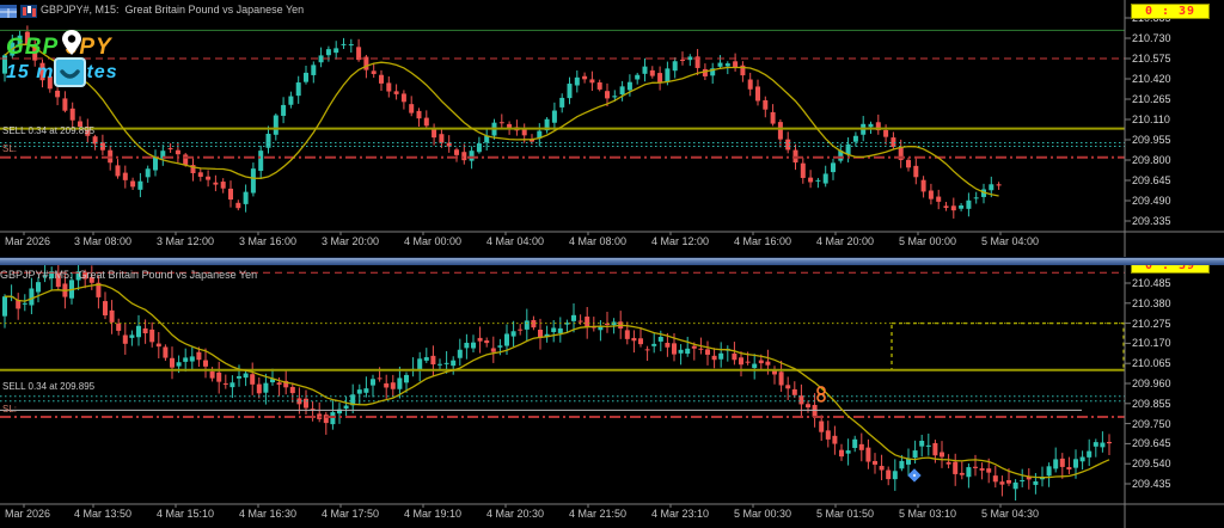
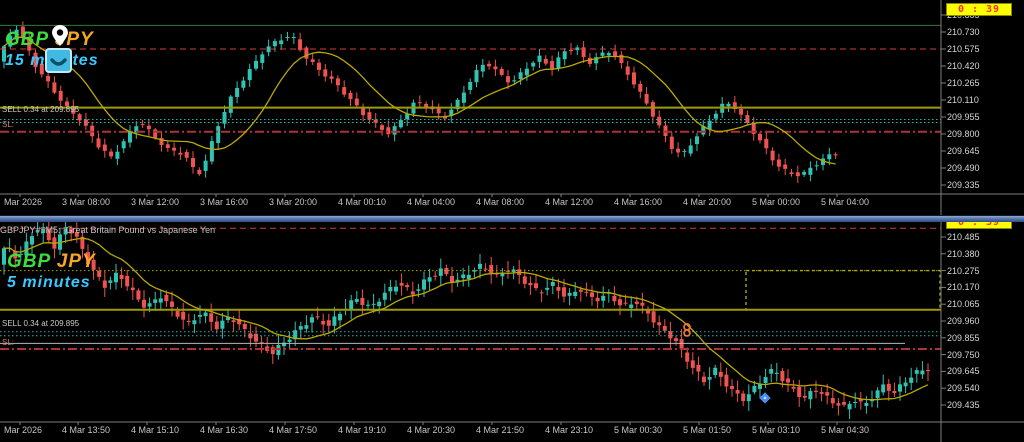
- GBPJPY#, M15: Great Britain Pound vs Japanese Yen
  GBP PY
  SELL 0.34 at 209.895
  SL:
  0 : 39
  210.730
  210.575
  210.420
  210.265
  210.110
  209.955
  209.800
  209.645
  209.490
  209.335
  Mar 2026
  3 Mar 08:00
  3 Mar 12:00
  3 Mar 16:00
  3 Mar 20:00
- 4 Mar 00:00
+ 4 Mar 00:10
  4 Mar 04:00
  4 Mar 08:00
  4 Mar 12:00
  4 Mar 16:00
  4 Mar 20:00
  5 Mar 00:00
  5 Mar 04:00
  GBPJPY#, M5: Great Britain Pound vs Japanese Yen
+ GBP JPY
+ 5 minutes
  SELL 0.34 at 209.895
  SL:
  0 : 39
  210.485
  210.380
  210.275
  210.170
  210.065
  209.960
  209.855
  209.750
  209.645
  209.540
  209.435
  Mar 2026
  4 Mar 13:50
  4 Mar 15:10
  4 Mar 16:30
  4 Mar 17:50
  4 Mar 19:10
  4 Mar 20:30
  4 Mar 21:50
  4 Mar 23:10
  5 Mar 00:30
  5 Mar 01:50
  5 Mar 03:10
  5 Mar 04:30
